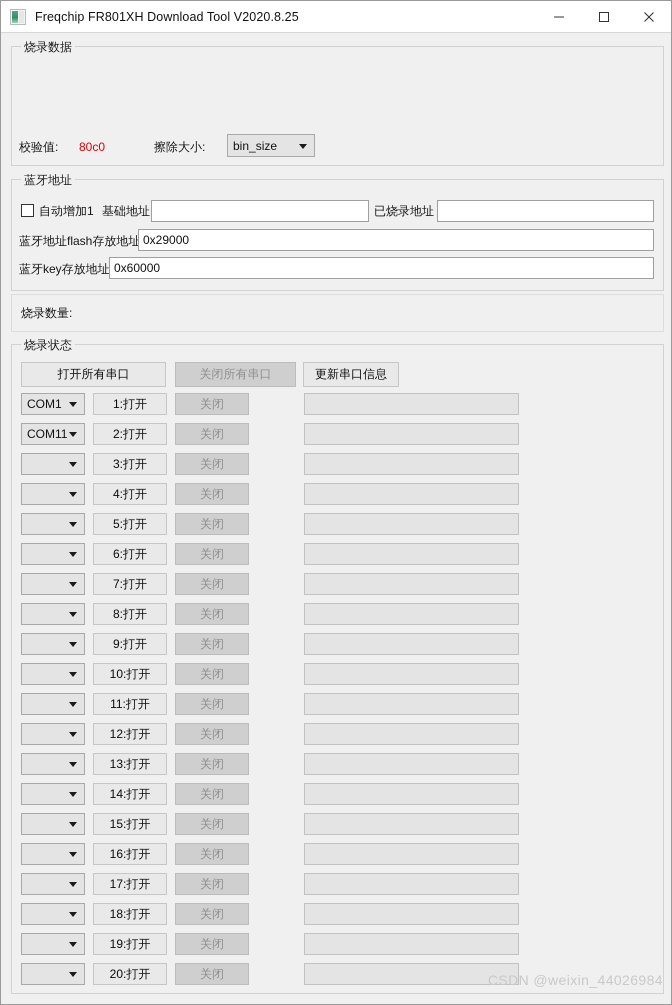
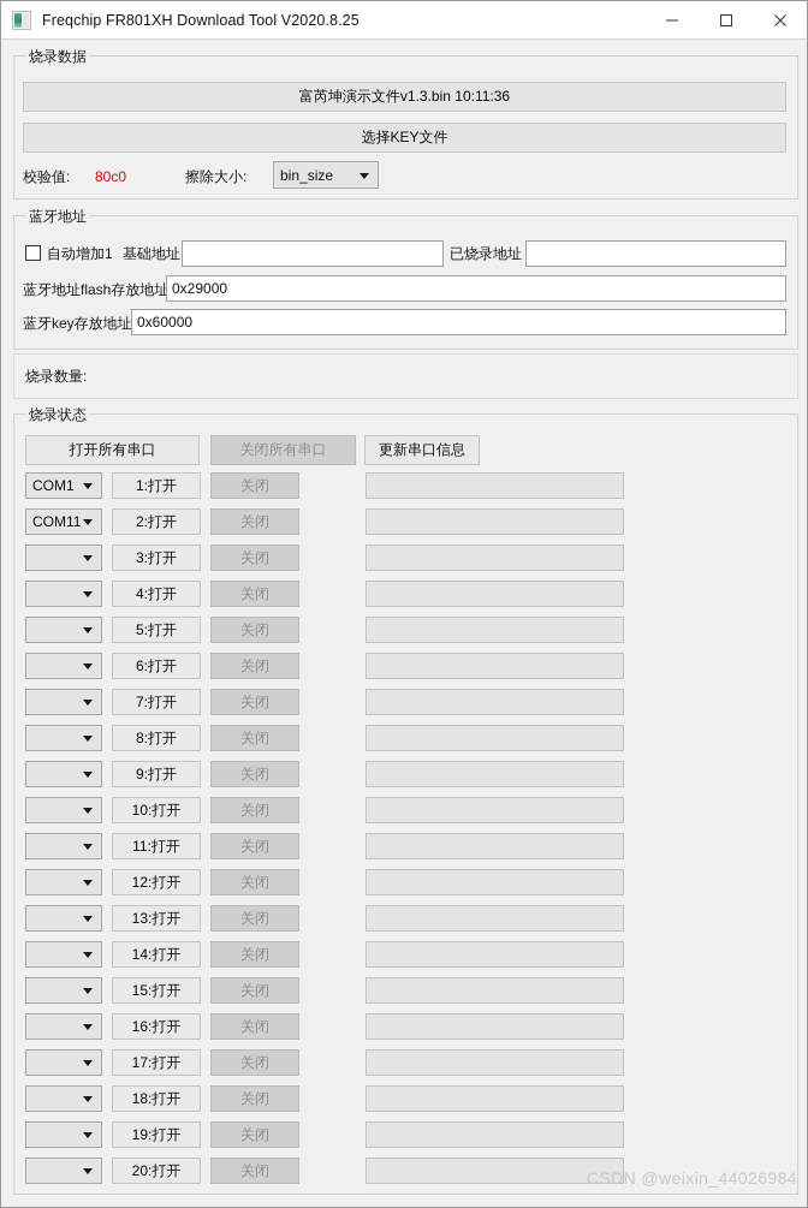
  Freqchip FR801XH Download Tool V2020.8.25
  烧录数据
+ 富芮坤演示文件v1.3.bin 10:11:36
+ 选择KEY文件
  校验值:
  80c0
  擦除大小:
  bin_size
  蓝牙地址
  自动增加1
  基础地址
  已烧录地址
  蓝牙地址flash存放地址
  0x29000
  蓝牙key存放地址
  0x60000
  烧录数量:
  烧录状态
  打开所有串口
  关闭所有串口
  更新串口信息
  COM1
  1:打开
  关闭
  COM11
  2:打开
  关闭
  3:打开
  关闭
  4:打开
  关闭
  5:打开
  关闭
  6:打开
  关闭
  7:打开
  关闭
  8:打开
  关闭
  9:打开
  关闭
  10:打开
  关闭
  11:打开
  关闭
  12:打开
  关闭
  13:打开
  关闭
  14:打开
  关闭
  15:打开
  关闭
  16:打开
  关闭
  17:打开
  关闭
  18:打开
  关闭
  19:打开
  关闭
  20:打开
  关闭
  CSDN @weixin_44026984
